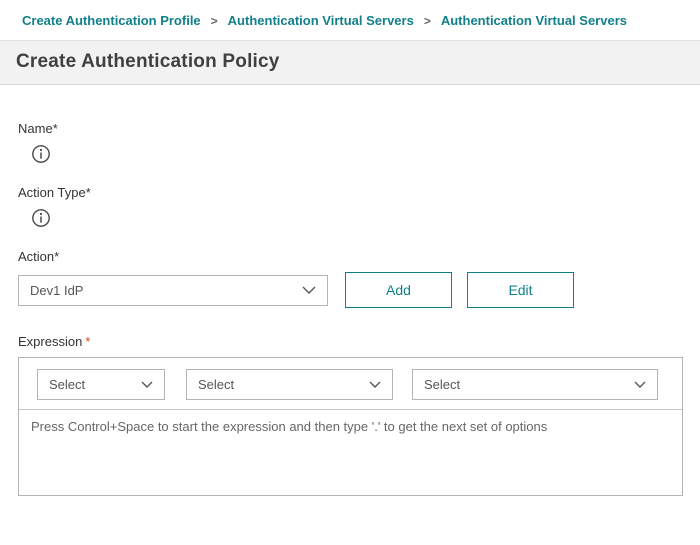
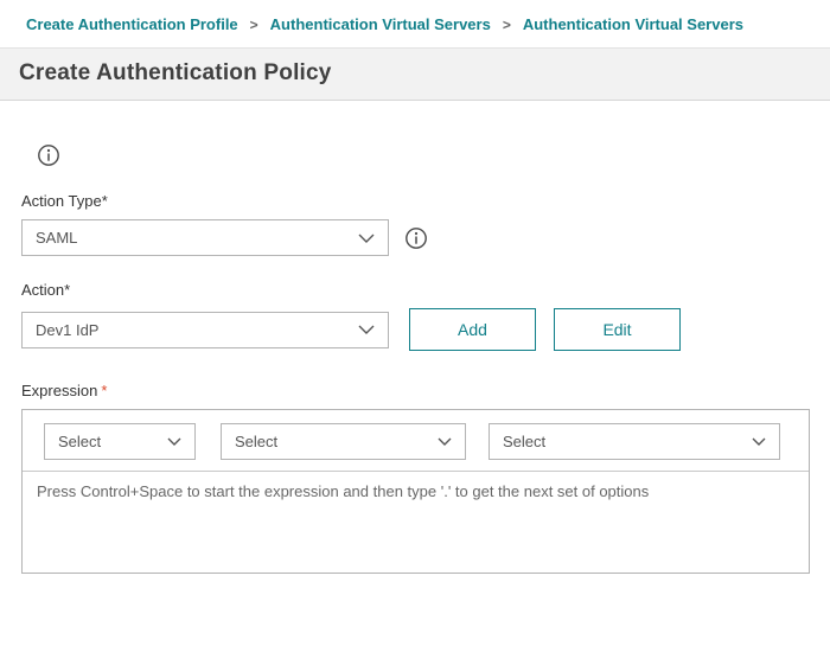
  Create Authentication Profile > Authentication Virtual Servers > Authentication Virtual Servers
  Create Authentication Policy
- Name*
  Action Type*
+ SAML
  Action*
  Dev1 IdP
  Add
  Edit
  Expression *
  Select
  Select
  Select
  Press Control+Space to start the expression and then type '.' to get the next set of options
